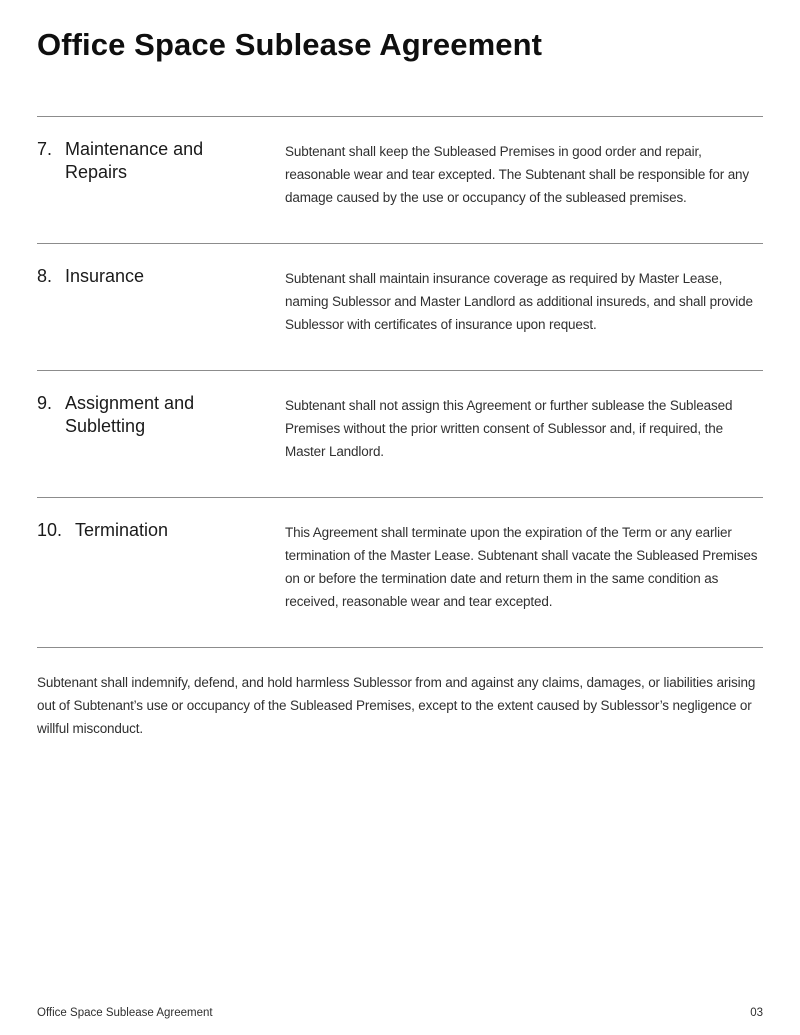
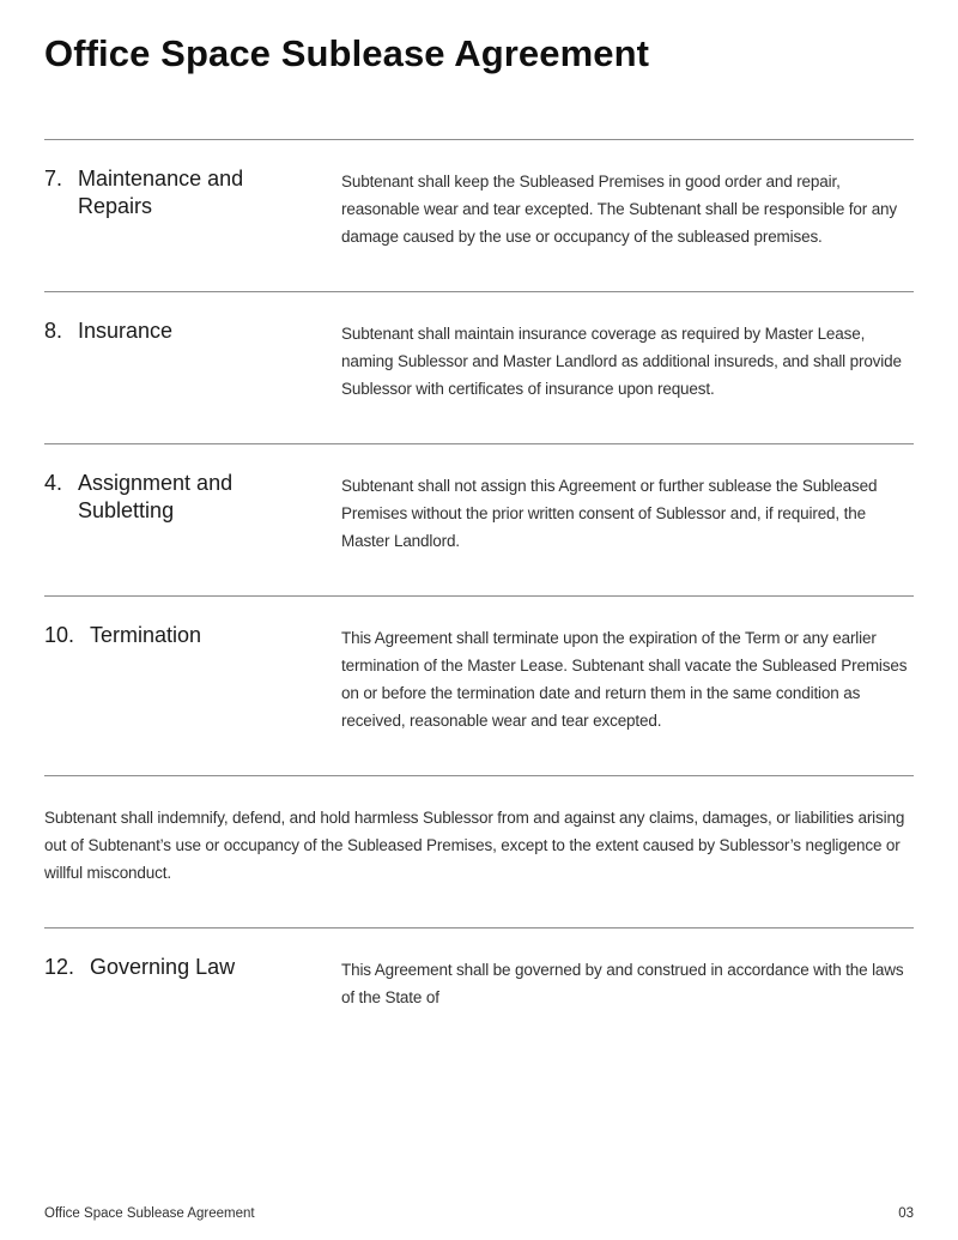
  Office Space Sublease Agreement
  7.
  Maintenance and Repairs
  Subtenant shall keep the Subleased Premises in good order and repair, reasonable wear and tear excepted. The Subtenant shall be responsible for any damage caused by the use or occupancy of the subleased premises.
  8.
  Insurance
  Subtenant shall maintain insurance coverage as required by Master Lease, naming Sublessor and Master Landlord as additional insureds, and shall provide Sublessor with certificates of insurance upon request.
- 9.
+ 4.
  Assignment and Subletting
  Subtenant shall not assign this Agreement or further sublease the Subleased Premises without the prior written consent of Sublessor and, if required, the Master Landlord.
  10.
  Termination
  This Agreement shall terminate upon the expiration of the Term or any earlier termination of the Master Lease. Subtenant shall vacate the Subleased Premises on or before the termination date and return them in the same condition as received, reasonable wear and tear excepted.
  Subtenant shall indemnify, defend, and hold harmless Sublessor from and against any claims, damages, or liabilities arising out of Subtenant’s use or occupancy of the Subleased Premises, except to the extent caused by Sublessor’s negligence or willful misconduct.
+ 12.
+ Governing Law
+ This Agreement shall be governed by and construed in accordance with the laws of the State of
  Office Space Sublease Agreement
  03
